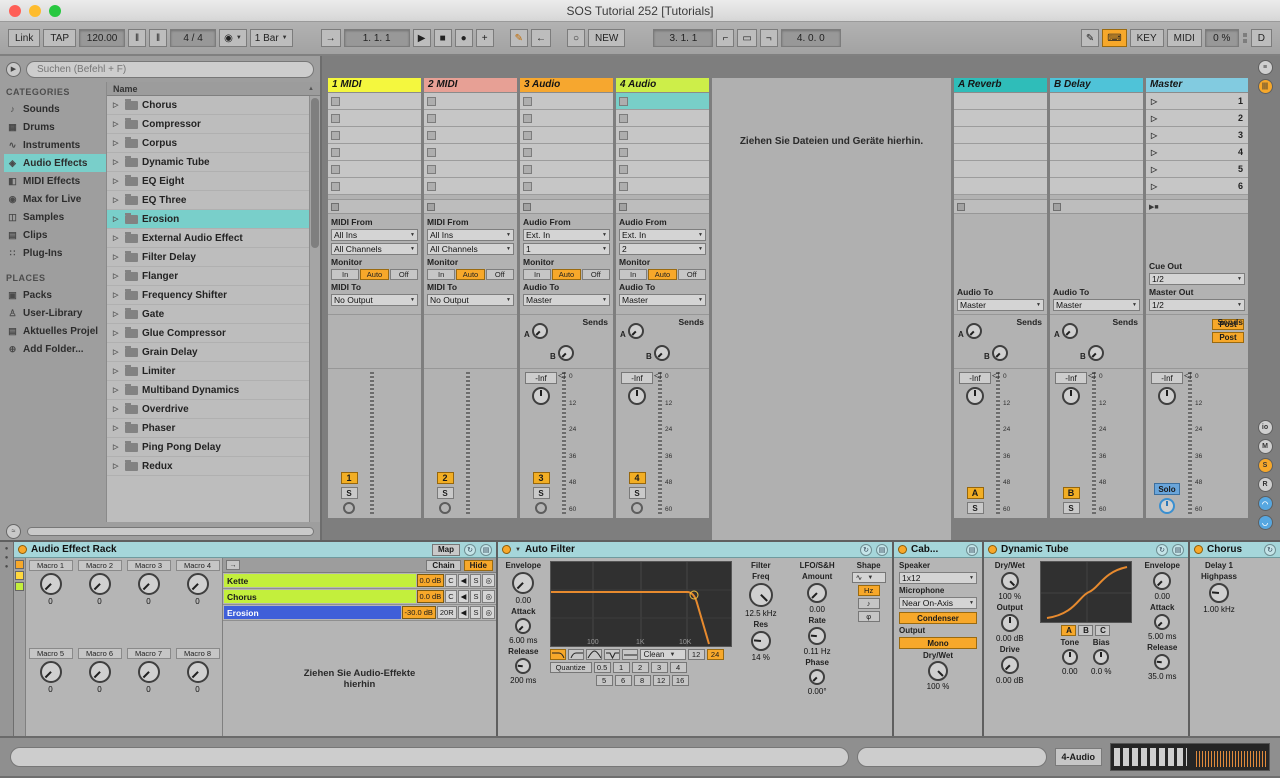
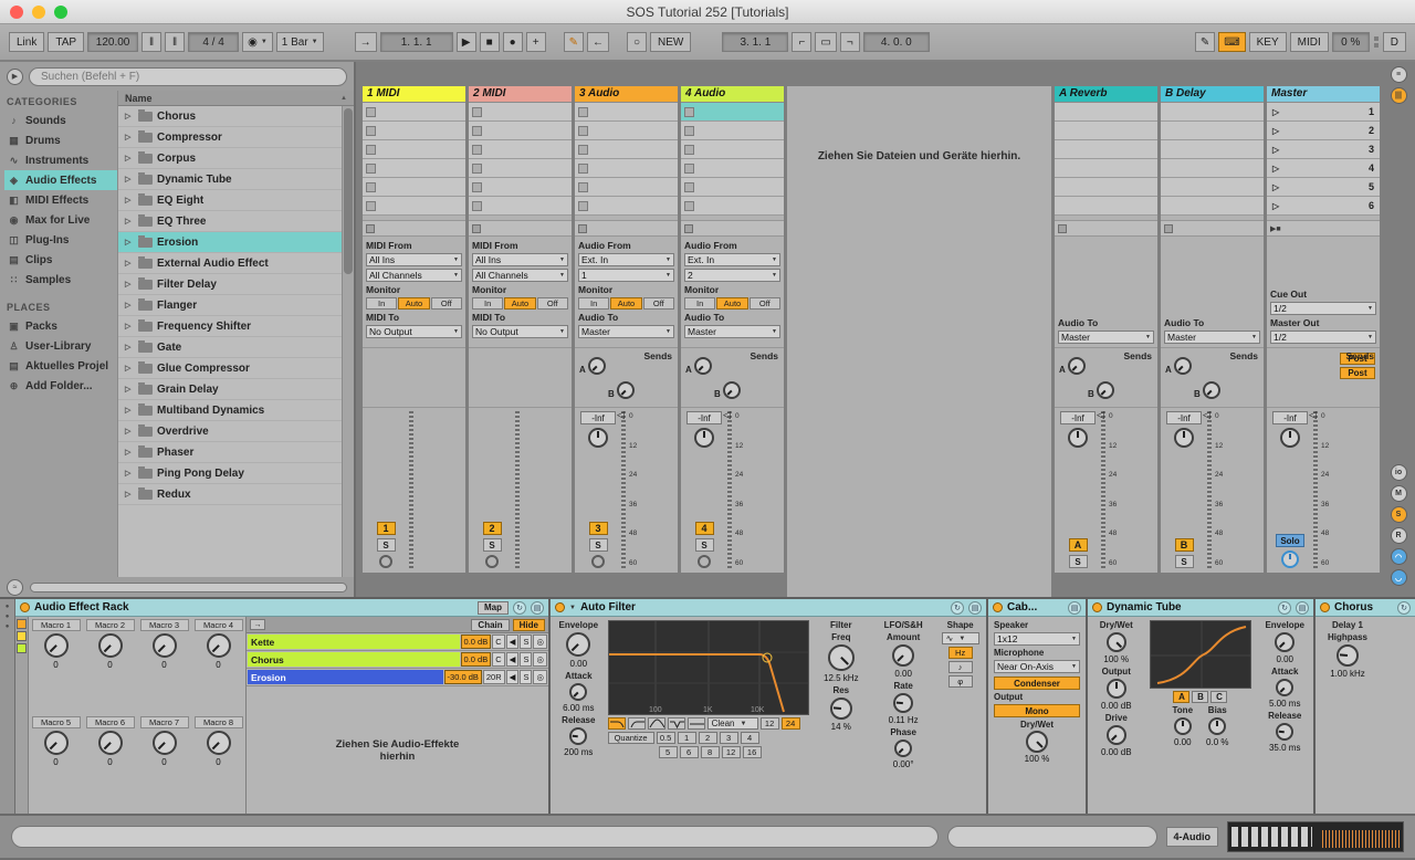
  SOS Tutorial 252 [Tutorials]
  Link
  TAP
  120.00
  ‖
  ‖
  4 / 4
  ◉
  1 Bar
  →
  1. 1. 1
  ▶
  ■
  ●
  +
  ✎
  ←
  ○
  NEW
  3. 1. 1
  ⌐
  ▭
  ¬
  4. 0. 0
  ✎
  ⌨
  KEY
  MIDI
  0 %
  D
  Suchen (Befehl + F)
  CATEGORIES
  ♪
  Sounds
  ▦
  Drums
  ∿
  Instruments
  ◈
  Audio Effects
  ◧
  MIDI Effects
  ◉
  Max for Live
  ◫
- Samples
+ Plug-Ins
  ▤
  Clips
  ∷
- Plug-Ins
+ Samples
  PLACES
  ▣
  Packs
  ♙
  User-Library
  ▤
  Aktuelles Projel
  ⊕
  Add Folder...
  Name
  Chorus
  Compressor
  Corpus
  Dynamic Tube
  EQ Eight
  EQ Three
  Erosion
  External Audio Effect
  Filter Delay
  Flanger
  Frequency Shifter
  Gate
  Glue Compressor
  Grain Delay
- Limiter
  Multiband Dynamics
  Overdrive
  Phaser
  Ping Pong Delay
  Redux
  1 MIDI
  MIDI From
  All Ins
  All Channels
  Monitor
  In
  Auto
  Off
  MIDI To
  No Output
  1
  S
  2 MIDI
  MIDI From
  All Ins
  All Channels
  Monitor
  In
  Auto
  Off
  MIDI To
  No Output
  2
  S
  3 Audio
  Audio From
  Ext. In
  1
  Monitor
  In
  Auto
  Off
  Audio To
  Master
  Sends
  A
  B
  -Inf
  3
  S
  ◁
  4 Audio
  Audio From
  Ext. In
  2
  Monitor
  In
  Auto
  Off
  Audio To
  Master
  Sends
  A
  B
  -Inf
  4
  S
  ◁
  Ziehen Sie Dateien und Geräte hierhin.
  A Reverb
  Audio To
  Master
  Sends
  A
  B
  -Inf
  A
  S
  ◁
  B Delay
  Audio To
  Master
  Sends
  A
  B
  -Inf
  B
  S
  ◁
  Master
  ▷
  1
  ▷
  2
  ▷
  3
  ▷
  4
  ▷
  5
  ▷
  6
  Cue Out
  1/2
  Master Out
  1/2
  Sends
  Post
  Post
  -Inf
  Solo
  ◁
  Audio Effect Rack
  Map
  Macro 1
  0
  Macro 2
  0
  Macro 3
  0
  Macro 4
  0
  Macro 5
  0
  Macro 6
  0
  Macro 7
  0
  Macro 8
  0
  Chain
  Hide
  Kette
  0.0 dB
  C
  ◀
  S
  ◎
  Chorus
  0.0 dB
  C
  ◀
  S
  ◎
  Erosion
  -30.0 dB
  20R
  ◀
  S
  ◎
  Ziehen Sie Audio-Effekte
  hierhin
  Auto Filter
  Envelope
  0.00
  Attack
  6.00 ms
  Release
  200 ms
  Clean
  12
  24
  Quantize
  0.5
  1
  2
  3
  4
  5
  6
  8
  12
  16
  Filter
  Freq
  12.5 kHz
  Res
  14 %
  LFO/S&H
  Amount
  0.00
  Rate
  0.11 Hz
  Phase
  0.00°
  Shape
  ∿
  Hz
  ♪
  φ
  Cab...
  Speaker
  1x12
  Microphone
  Near On-Axis
  Condenser
  Output
  Mono
  Dry/Wet
  100 %
  Dynamic Tube
  Dry/Wet
  100 %
  Output
  0.00 dB
  Drive
  0.00 dB
  A
  B
  C
  Tone
  0.00
  Bias
  0.0 %
  Envelope
  0.00
  Attack
  5.00 ms
  Release
  35.0 ms
  Chorus
  Delay 1
  Highpass
  1.00 kHz
  4-Audio
